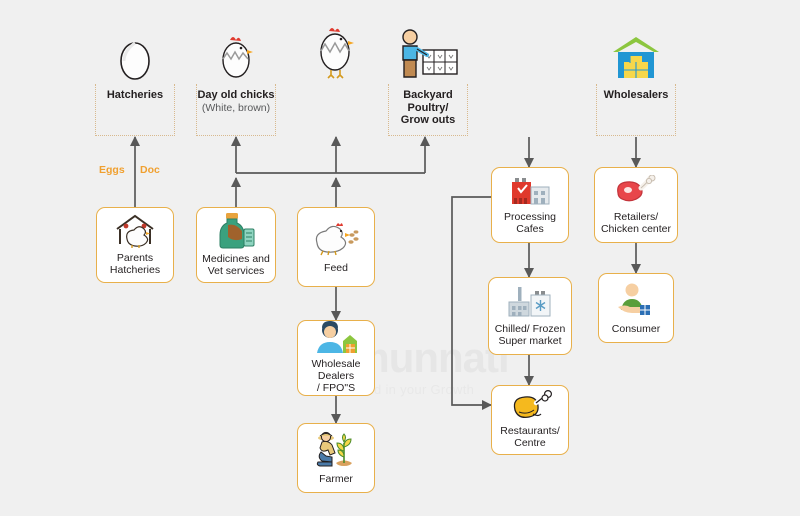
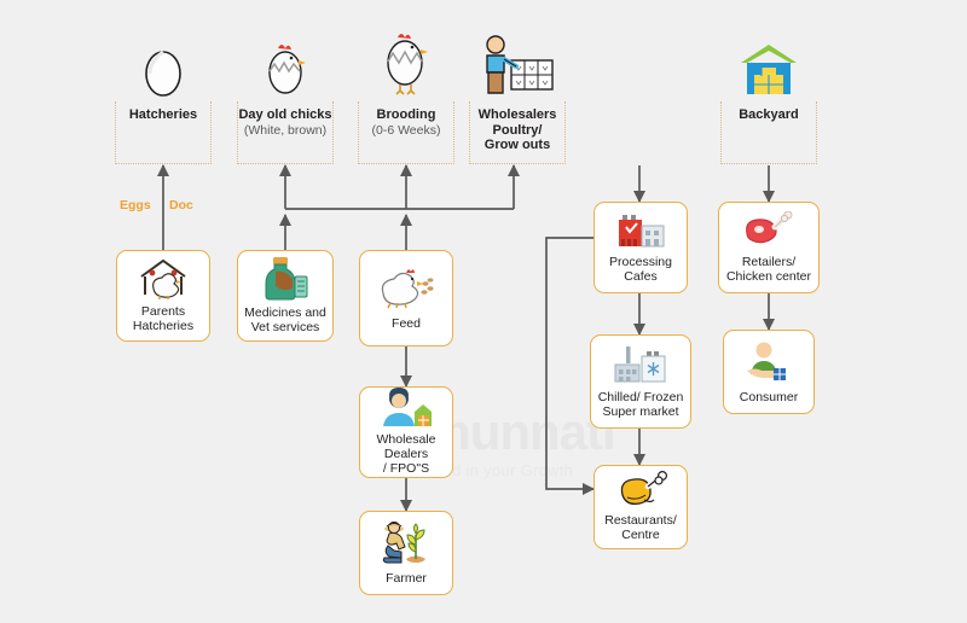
  unnati
  Hatcheries
  Day old chicks
  (White, brown)
+ Brooding
+ (0-6 Weeks)
- Backyard
+ Wholesalers
  Poultry/
  Grow outs
- Wholesalers
+ Backyard
  Eggs
  Doc
  Parents
  Hatcheries
  Medicines and
  Vet services
  Feed
  Wholesale
  Dealers
  / FPO"S
  Farmer
  Processing
  Cafes
  Chilled/ Frozen
  Super market
  Restaurants/
  Centre
  Retailers/
  Chicken center
  Consumer
